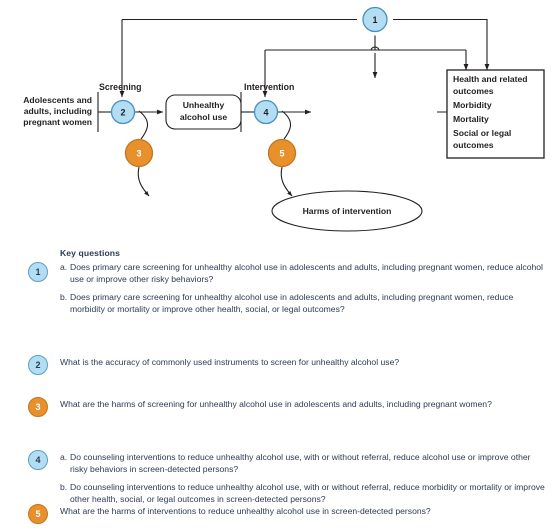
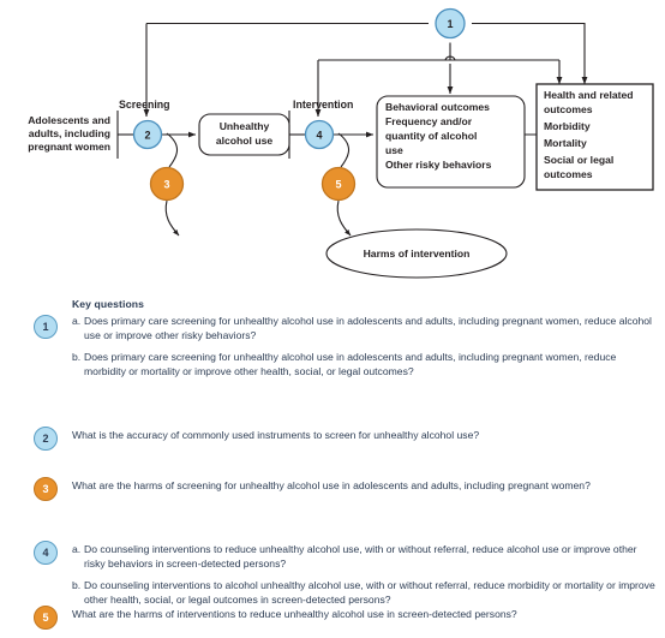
  Adolescents and
  adults, including
  pregnant women
  Screening
  Intervention
  Unhealthy
  alcohol use
+ Behavioral outcomes
+ Frequency and/or
+ quantity of alcohol
+ use
+ Other risky behaviors
  Health and related
  outcomes
  Morbidity
  Mortality
  Social or legal
  outcomes
  Harms of intervention
  1
  2
  3
  4
  5
  Key questions
  1
  a.
  Does primary care screening for unhealthy alcohol use in adolescents and adults, including pregnant women, reduce alcohol use or improve other risky behaviors?
  b.
  Does primary care screening for unhealthy alcohol use in adolescents and adults, including pregnant women, reduce morbidity or mortality or improve other health, social, or legal outcomes?
  2
  What is the accuracy of commonly used instruments to screen for unhealthy alcohol use?
  3
  What are the harms of screening for unhealthy alcohol use in adolescents and adults, including pregnant women?
  4
  a.
  Do counseling interventions to reduce unhealthy alcohol use, with or without referral, reduce alcohol use or improve other risky behaviors in screen-detected persons?
  b.
- Do counseling interventions to reduce unhealthy alcohol use, with or without referral, reduce morbidity or mortality or improve other health, social, or legal outcomes in screen-detected persons?
+ Do counseling interventions to alcohol unhealthy alcohol use, with or without referral, reduce morbidity or mortality or improve other health, social, or legal outcomes in screen-detected persons?
  5
  What are the harms of interventions to reduce unhealthy alcohol use in screen-detected persons?
